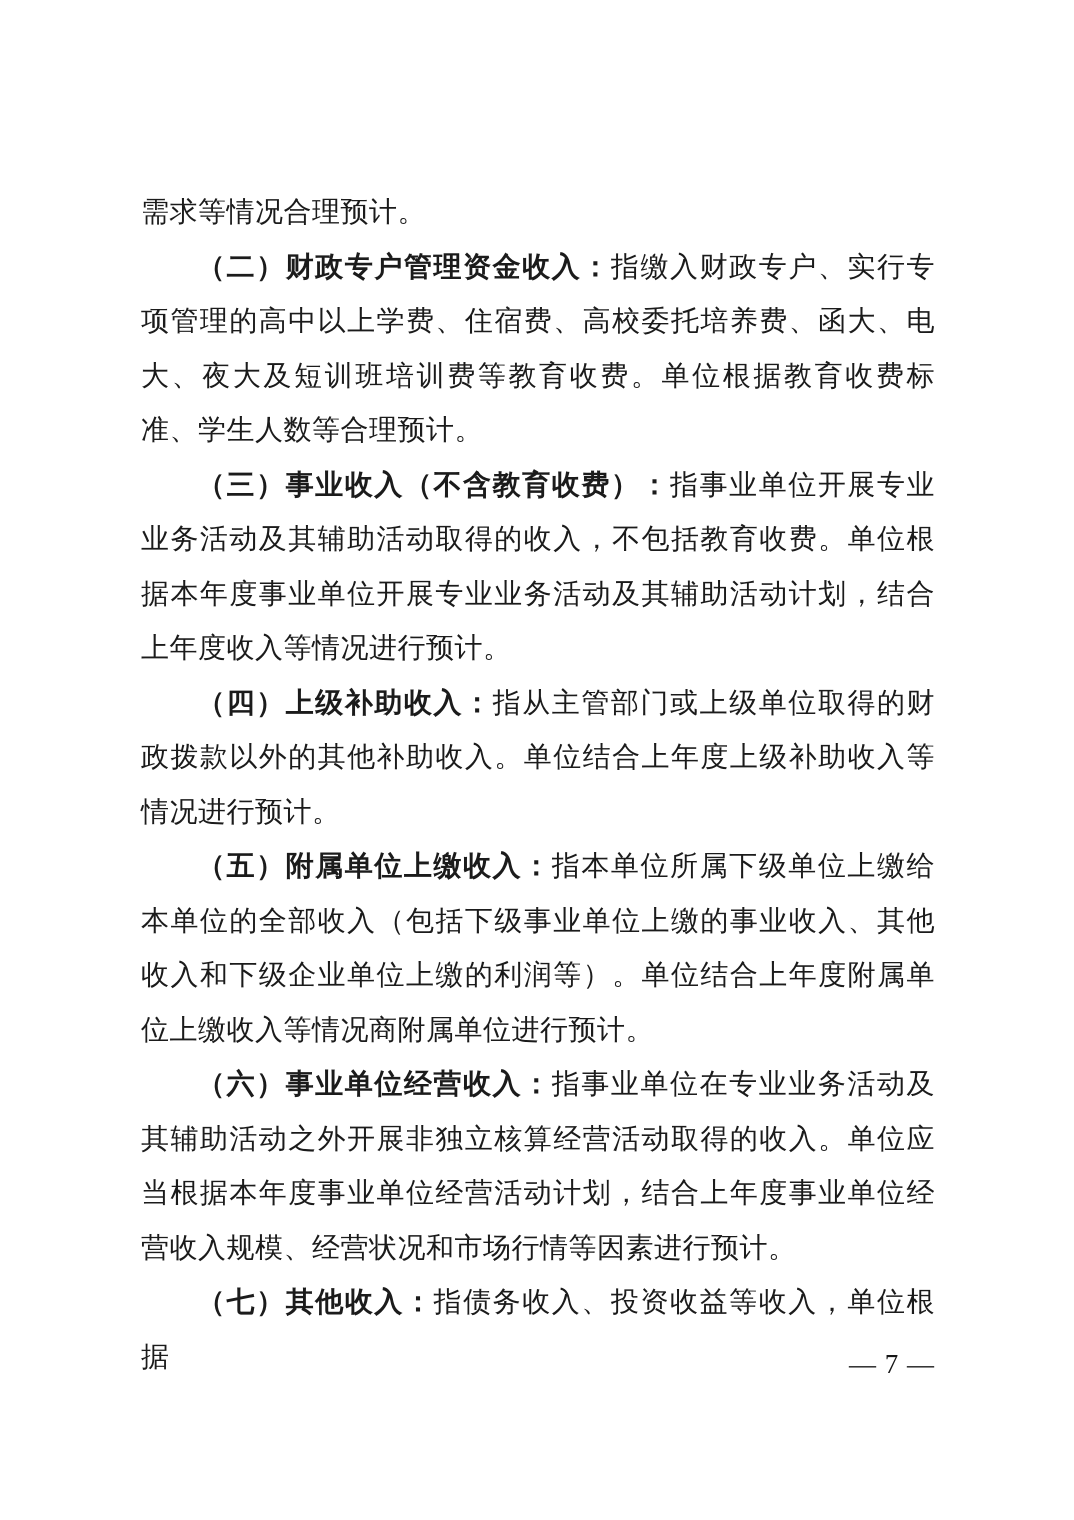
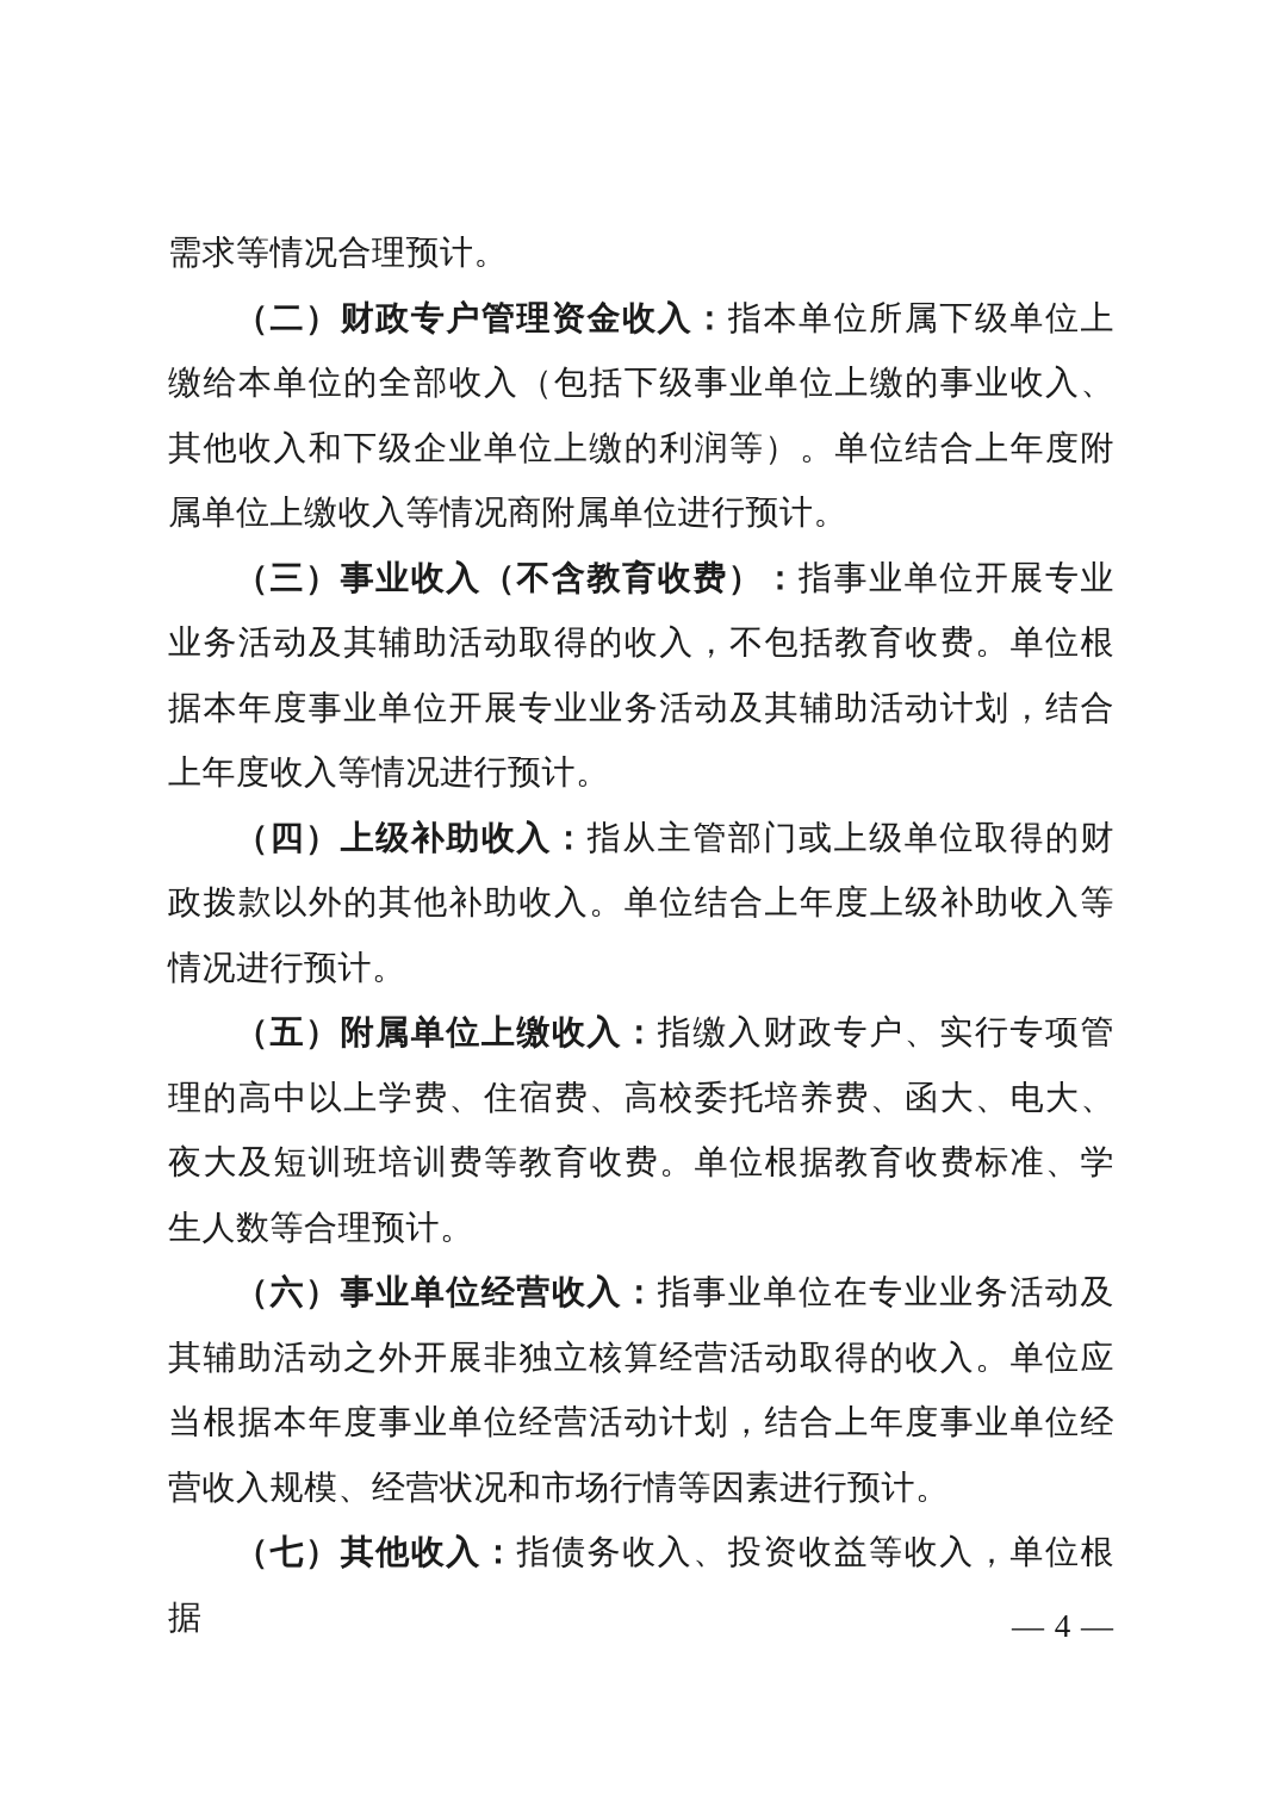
  需求等情况合理预计。
- （二）财政专户管理资金收入：指缴入财政专户、实行专项管理的高中以上学费、住宿费、高校委托培养费、函大、电大、夜大及短训班培训费等教育收费。单位根据教育收费标准、学生人数等合理预计。
+ （二）财政专户管理资金收入：指本单位所属下级单位上缴给本单位的全部收入（包括下级事业单位上缴的事业收入、其他收入和下级企业单位上缴的利润等）。单位结合上年度附属单位上缴收入等情况商附属单位进行预计。
  （三）事业收入（不含教育收费）：指事业单位开展专业业务活动及其辅助活动取得的收入，不包括教育收费。单位根据本年度事业单位开展专业业务活动及其辅助活动计划，结合上年度收入等情况进行预计。
  （四）上级补助收入：指从主管部门或上级单位取得的财政拨款以外的其他补助收入。单位结合上年度上级补助收入等情况进行预计。
- （五）附属单位上缴收入：指本单位所属下级单位上缴给本单位的全部收入（包括下级事业单位上缴的事业收入、其他收入和下级企业单位上缴的利润等）。单位结合上年度附属单位上缴收入等情况商附属单位进行预计。
+ （五）附属单位上缴收入：指缴入财政专户、实行专项管理的高中以上学费、住宿费、高校委托培养费、函大、电大、夜大及短训班培训费等教育收费。单位根据教育收费标准、学生人数等合理预计。
  （六）事业单位经营收入：指事业单位在专业业务活动及其辅助活动之外开展非独立核算经营活动取得的收入。单位应当根据本年度事业单位经营活动计划，结合上年度事业单位经营收入规模、经营状况和市场行情等因素进行预计。
  （七）其他收入：指债务收入、投资收益等收入，单位根据
- — 7 —
+ — 4 —
